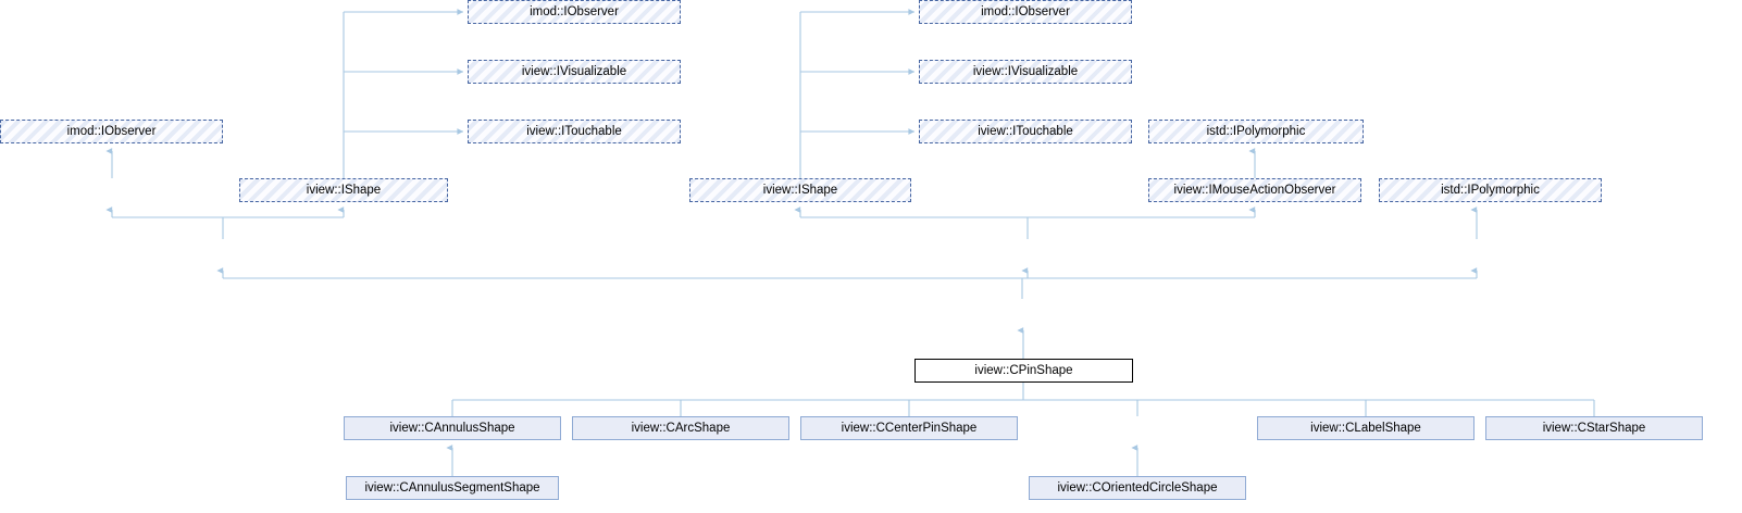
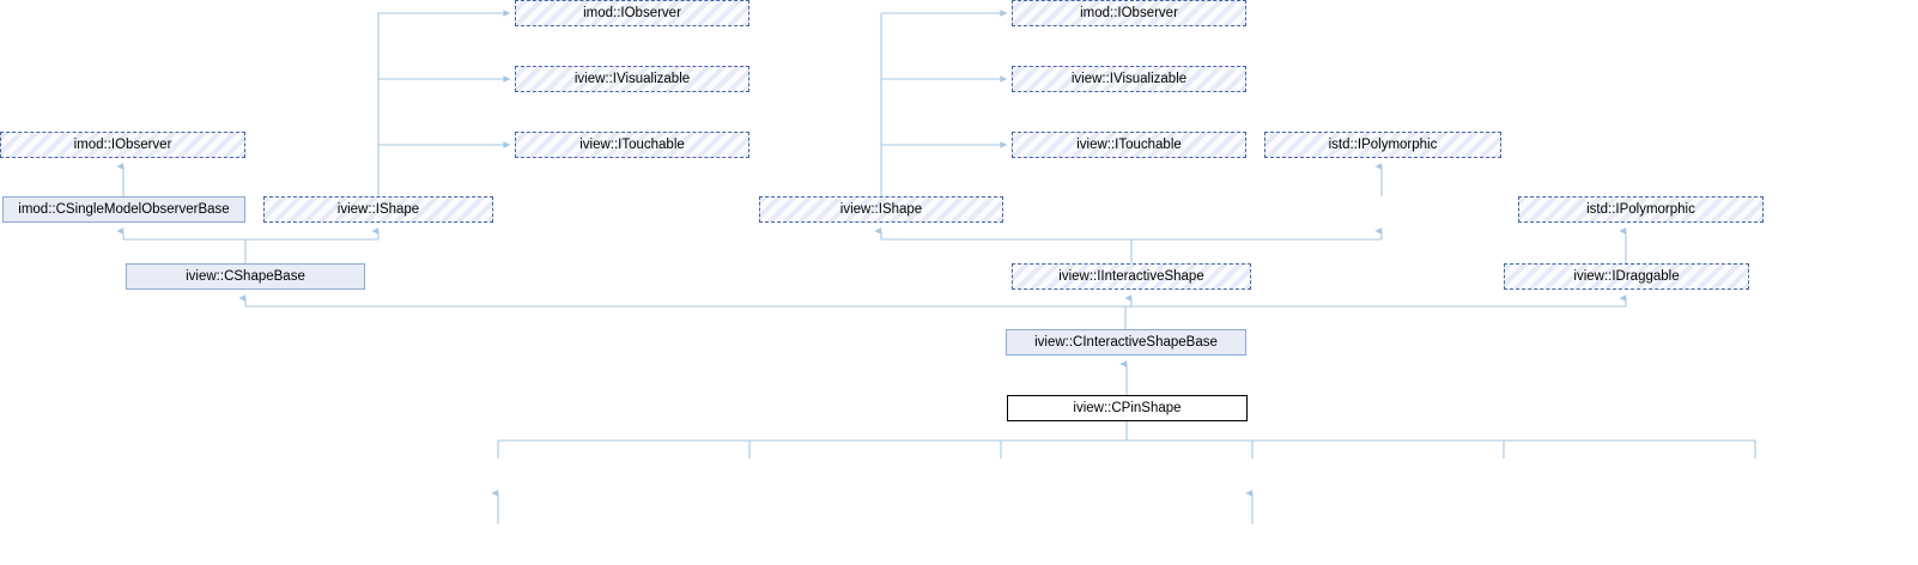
  imod::IObserver
  iview::IVisualizable
  iview::ITouchable
  imod::IObserver
+ imod::CSingleModelObserverBase
  iview::IShape
+ iview::CShapeBase
  imod::IObserver
  iview::IVisualizable
  iview::ITouchable
  istd::IPolymorphic
  iview::IShape
- iview::IMouseActionObserver
  istd::IPolymorphic
+ iview::IInteractiveShape
+ iview::IDraggable
+ iview::CInteractiveShapeBase
  iview::CPinShape
- iview::CAnnulusShape
- iview::CArcShape
- iview::CCenterPinShape
- iview::CLabelShape
- iview::CStarShape
- iview::CAnnulusSegmentShape
- iview::COrientedCircleShape
